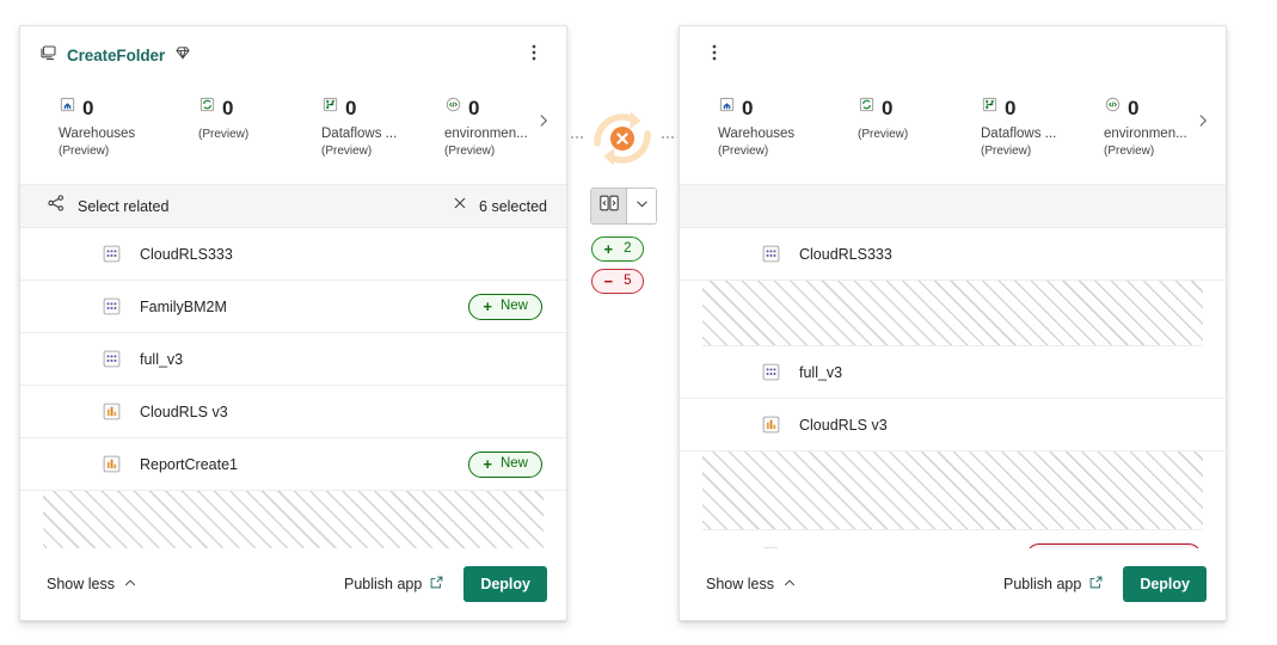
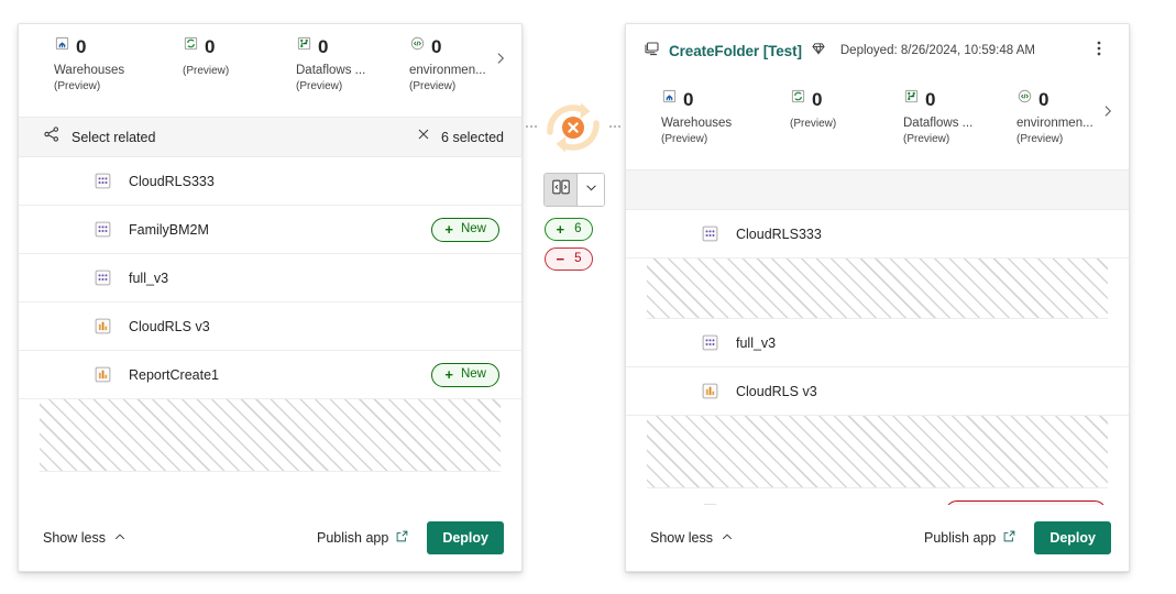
- CreateFolder
  0
  Warehouses
  (Preview)
  0
  (Preview)
  0
  Dataflows ...
  (Preview)
  0
  environmen...
  (Preview)
  Select related
  6 selected
  CloudRLS333
  FamilyBM2M
  +
  New
  full_v3
  CloudRLS v3
  ReportCreate1
  +
  New
  Show less
  Publish app
  Deploy
  +
- 2
+ 6
  −
  5
+ CreateFolder [Test]
+ Deployed: 8/26/2024, 10:59:48 AM
  0
  Warehouses
  (Preview)
  0
  (Preview)
  0
  Dataflows ...
  (Preview)
  0
  environmen...
  (Preview)
  CloudRLS333
  full_v3
  CloudRLS v3
  Show less
  Publish app
  Deploy
